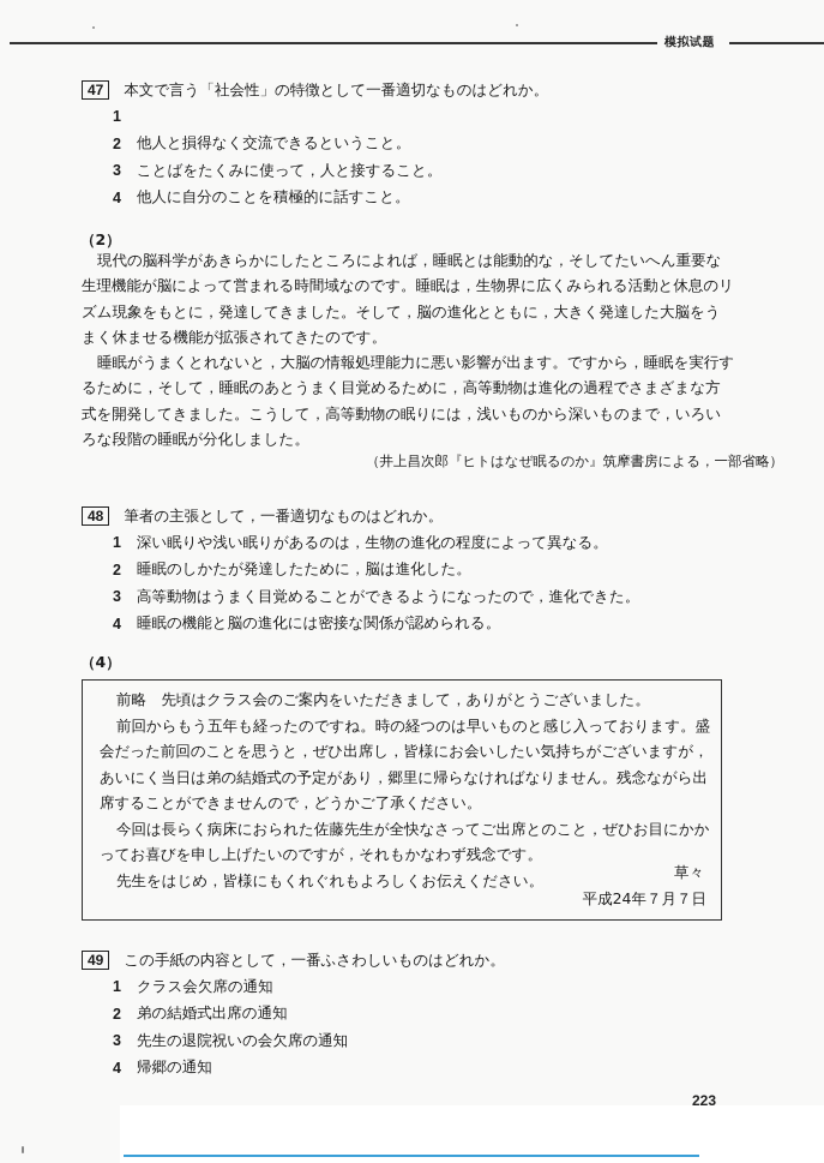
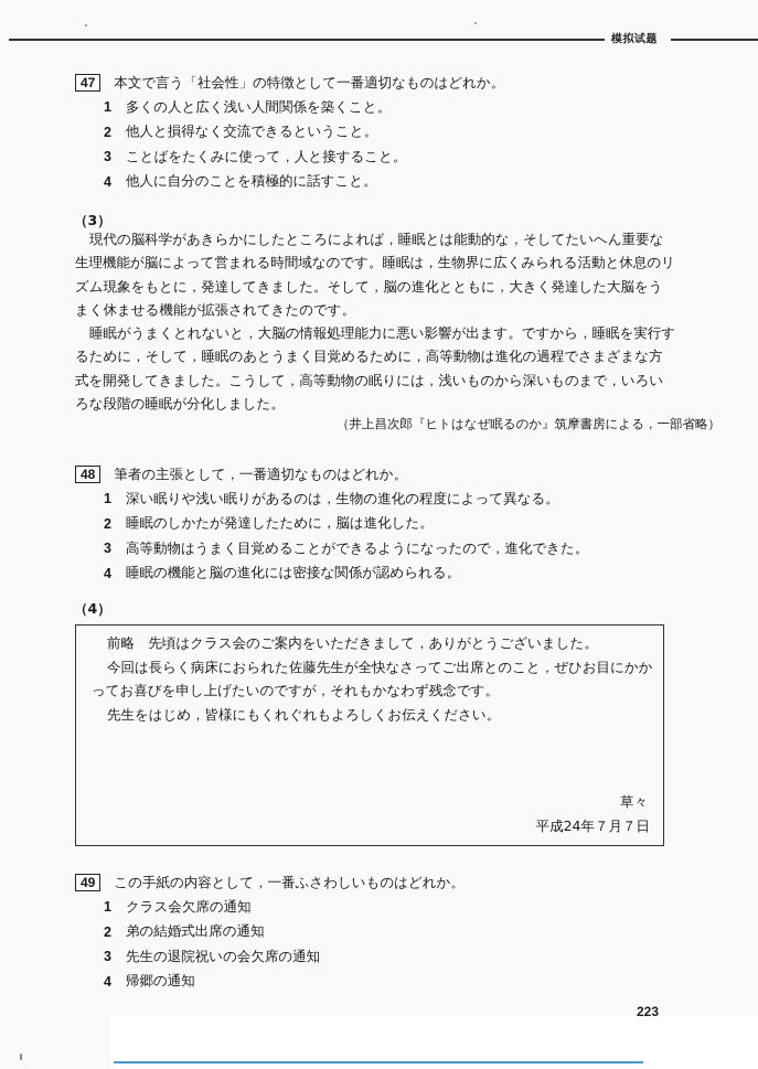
  模拟试题
  47
  本文で言う「社会性」の特徴として一番適切なものはどれか。
  1
+ 多くの人と広く浅い人間関係を築くこと。
  2
  他人と損得なく交流できるということ。
  3
  ことばをたくみに使って，人と接すること。
  4
  他人に自分のことを積極的に話すこと。
- （2）
+ （3）
  現代の脳科学があきらかにしたところによれば，睡眠とは能動的な，そしてたいへん重要な生理機能が脳によって営まれる時間域なのです。睡眠は，生物界に広くみられる活動と休息のリズム現象をもとに，発達してきました。そして，脳の進化とともに，大きく発達した大脳をうまく休ませる機能が拡張されてきたのです。
  睡眠がうまくとれないと，大脳の情報処理能力に悪い影響が出ます。ですから，睡眠を実行するために，そして，睡眠のあとうまく目覚めるために，高等動物は進化の過程でさまざまな方式を開発してきました。こうして，高等動物の眠りには，浅いものから深いものまで，いろいろな段階の睡眠が分化しました。
  （井上昌次郎『ヒトはなぜ眠るのか』筑摩書房による，一部省略）
  48
  筆者の主張として，一番適切なものはどれか。
  1
  深い眠りや浅い眠りがあるのは，生物の進化の程度によって異なる。
  2
  睡眠のしかたが発達したために，脳は進化した。
  3
  高等動物はうまく目覚めることができるようになったので，進化できた。
  4
  睡眠の機能と脳の進化には密接な関係が認められる。
  （4）
  前略 先頃はクラス会のご案内をいただきまして，ありがとうございました。
- 前回からもう五年も経ったのですね。時の経つのは早いものと感じ入っております。盛会だった前回のことを思うと，ぜひ出席し，皆様にお会いしたい気持ちがございますが，あいにく当日は弟の結婚式の予定があり，郷里に帰らなければなりません。残念ながら出席することができませんので，どうかご了承ください。
  今回は長らく病床におられた佐藤先生が全快なさってご出席とのこと，ぜひお目にかかってお喜びを申し上げたいのですが，それもかなわず残念です。
  先生をはじめ，皆様にもくれぐれもよろしくお伝えください。
  草々
  平成24年７月７日
  49
  この手紙の内容として，一番ふさわしいものはどれか。
  1
  クラス会欠席の通知
  2
  弟の結婚式出席の通知
  3
  先生の退院祝いの会欠席の通知
  4
  帰郷の通知
  223
